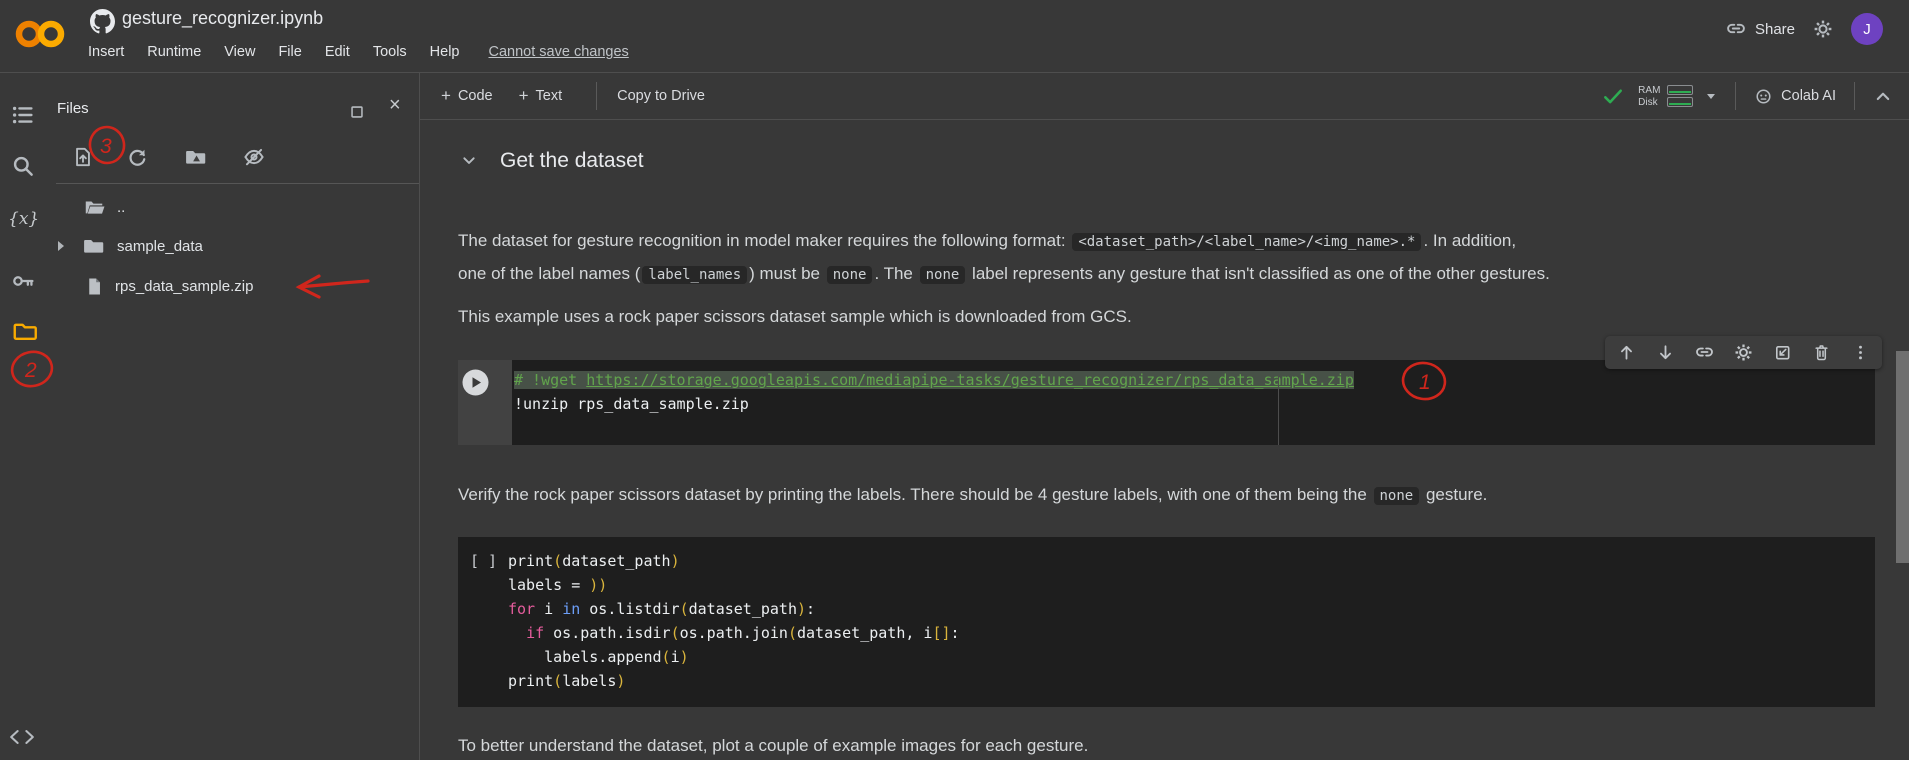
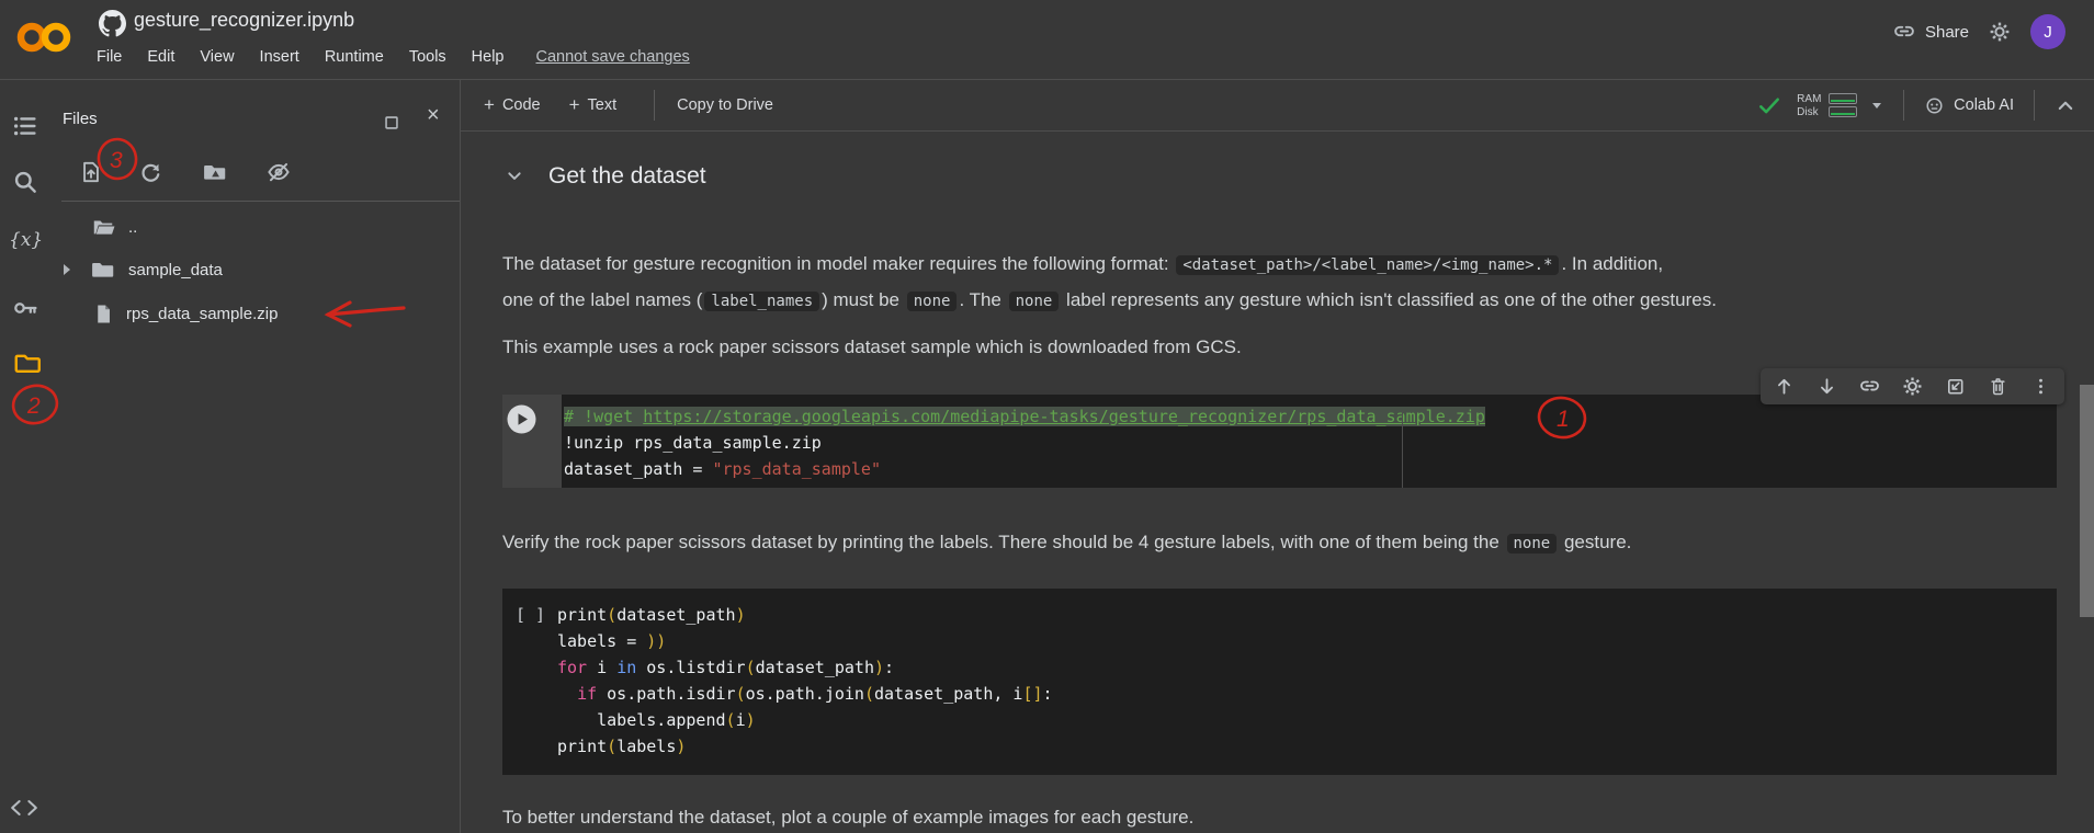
  gesture_recognizer.ipynb
- Insert
+ File
- Runtime
+ Edit
  View
- File
+ Insert
- Edit
+ Runtime
  Tools
  Help
  Cannot save changes
  Share
  J
  {x}
  Files
  ×
  ..
  sample_data
  rps_data_sample.zip
  +
  Code
  +
  Text
  Copy to Drive
  RAM
  Disk
  Colab AI
  Get the dataset
  The dataset for gesture recognition in model maker requires the following format: <dataset_path>/<label_name>/<img_name>.* . In addition,
- one of the label names ( label_names ) must be none . The none label represents any gesture that isn't classified as one of the other gestures.
+ one of the label names ( label_names ) must be none . The none label represents any gesture which isn't classified as one of the other gestures.
  This example uses a rock paper scissors dataset sample which is downloaded from GCS.
  # !wget https://storage.googleapis.com/mediapipe-tasks/gesture_recognizer/rps_data_smple.zip
  !unzip rps_data_sample.zip
+ dataset_path = "rps_data_sample"
  Verify the rock paper scissors dataset by printing the labels. There should be 4 gesture labels, with one of them being the none gesture.
  [ ]
  print(dataset_path)
  labels = ))
  for i in os.listdir(dataset_path):
  if os.path.isdir(os.path.join(dataset_path, i[]:
  labels.append(i)
  print(labels)
  To better understand the dataset, plot a couple of example images for each gesture.
  3
  2
  1
